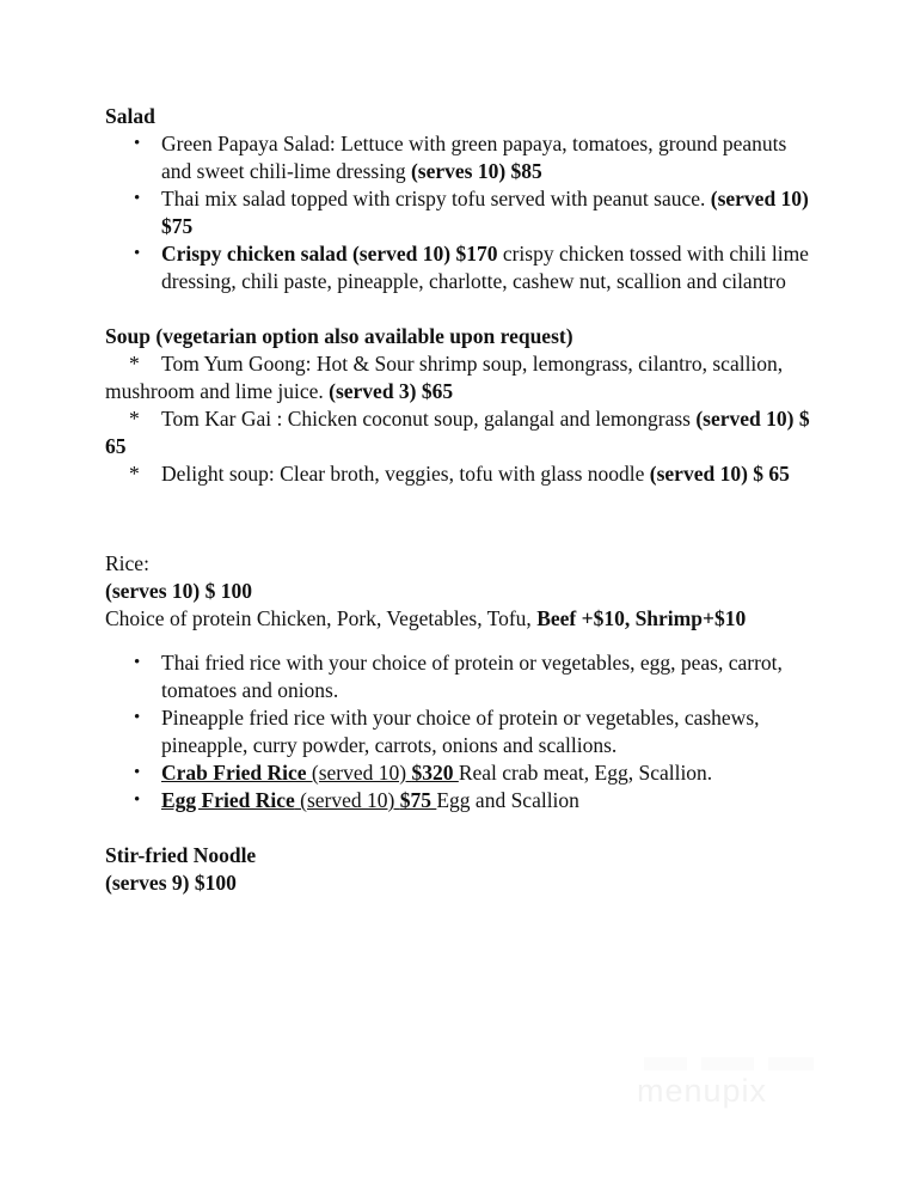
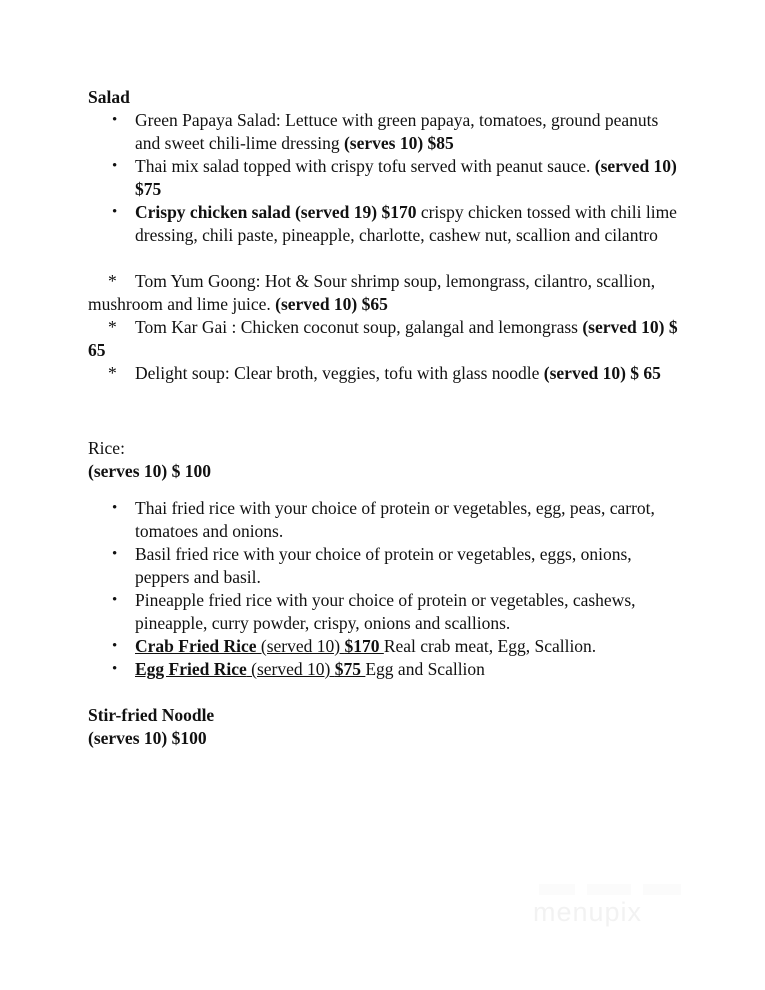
  Salad
  Green Papaya Salad: Lettuce with green papaya, tomatoes, ground peanuts and sweet chili-lime dressing (serves 10) $85
  Thai mix salad topped with crispy tofu served with peanut sauce. (served 10) $75
- Crispy chicken salad (served 10) $170 crispy chicken tossed with chili lime dressing, chili paste, pineapple, charlotte, cashew nut, scallion and cilantro
+ Crispy chicken salad (served 19) $170 crispy chicken tossed with chili lime dressing, chili paste, pineapple, charlotte, cashew nut, scallion and cilantro
- Soup (vegetarian option also available upon request)
- * Tom Yum Goong: Hot & Sour shrimp soup, lemongrass, cilantro, scallion, mushroom and lime juice. (served 3) $65
+ * Tom Yum Goong: Hot & Sour shrimp soup, lemongrass, cilantro, scallion, mushroom and lime juice. (served 10) $65
  * Tom Kar Gai : Chicken coconut soup, galangal and lemongrass (served 10) $ 65
  * Delight soup: Clear broth, veggies, tofu with glass noodle (served 10) $ 65
  Rice:
  (serves 10) $ 100
- Choice of protein Chicken, Pork, Vegetables, Tofu, Beef +$10, Shrimp+$10
  Thai fried rice with your choice of protein or vegetables, egg, peas, carrot, tomatoes and onions.
+ Basil fried rice with your choice of protein or vegetables, eggs, onions, peppers and basil.
- Pineapple fried rice with your choice of protein or vegetables, cashews, pineapple, curry powder, carrots, onions and scallions.
+ Pineapple fried rice with your choice of protein or vegetables, cashews, pineapple, curry powder, crispy, onions and scallions.
- Crab Fried Rice (served 10) $320 Real crab meat, Egg, Scallion.
+ Crab Fried Rice (served 10) $170 Real crab meat, Egg, Scallion.
  Egg Fried Rice (served 10) $75 Egg and Scallion
  Stir-fried Noodle
- (serves 9) $100
+ (serves 10) $100
